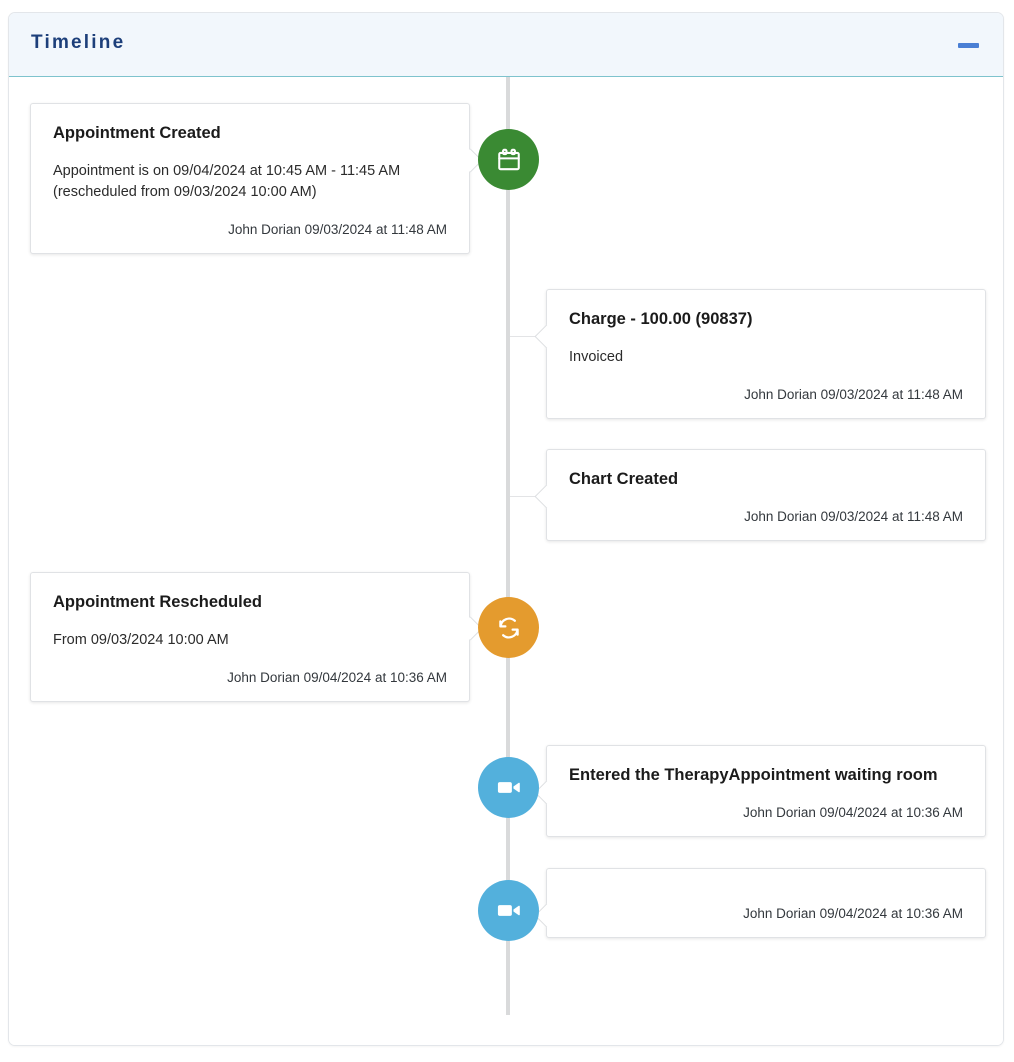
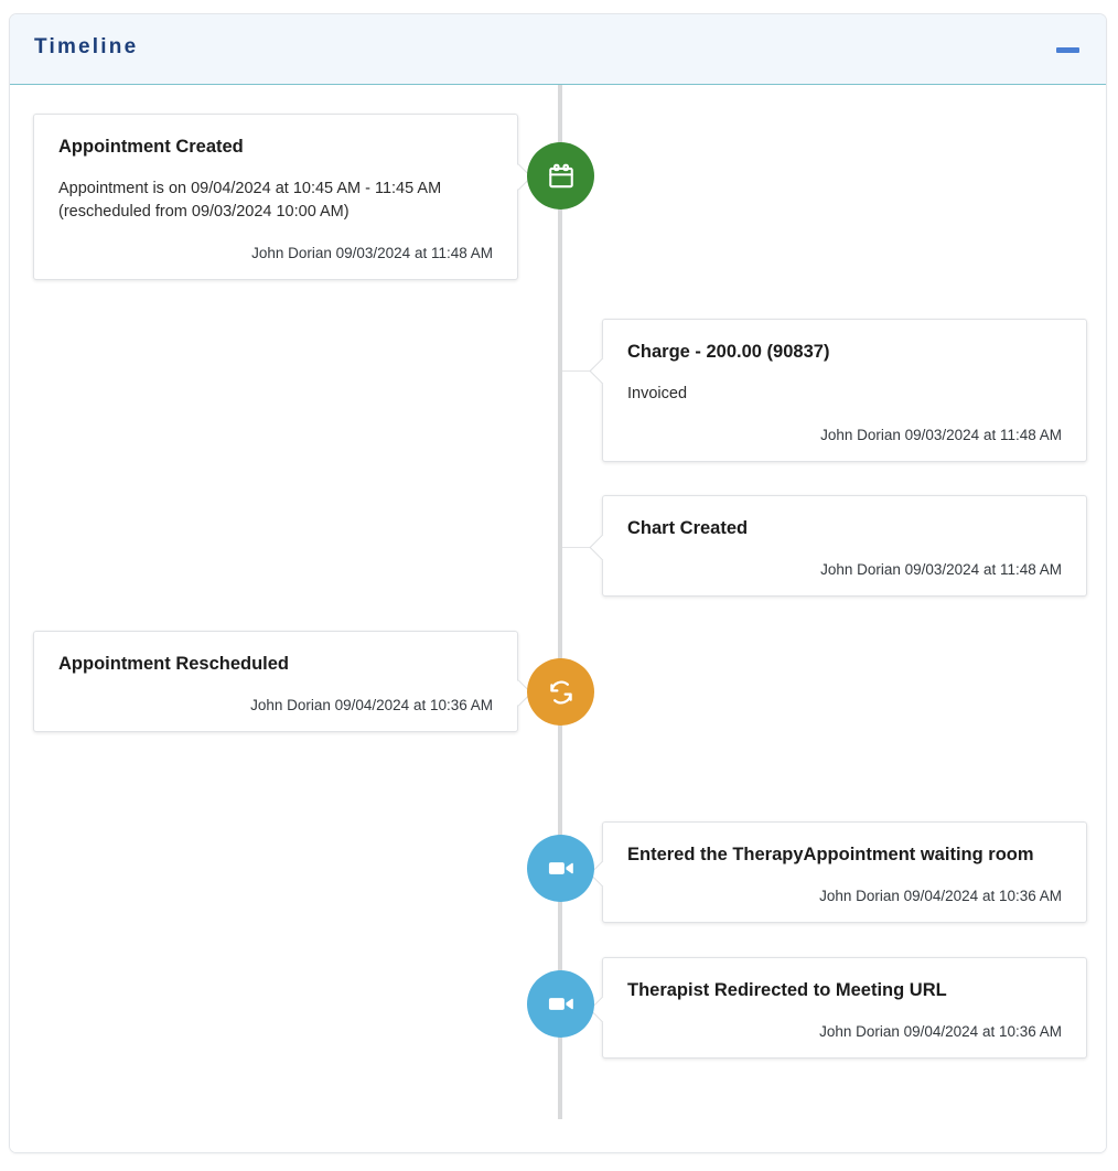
  Timeline
  Appointment Created
  Appointment is on 09/04/2024 at 10:45 AM - 11:45 AM
  (rescheduled from 09/03/2024 10:00 AM)
  John Dorian 09/03/2024 at 11:48 AM
- Charge - 100.00 (90837)
+ Charge - 200.00 (90837)
  Invoiced
  John Dorian 09/03/2024 at 11:48 AM
  Chart Created
  John Dorian 09/03/2024 at 11:48 AM
  Appointment Rescheduled
- From 09/03/2024 10:00 AM
  John Dorian 09/04/2024 at 10:36 AM
  Entered the TherapyAppointment waiting room
  John Dorian 09/04/2024 at 10:36 AM
+ Therapist Redirected to Meeting URL
  John Dorian 09/04/2024 at 10:36 AM
